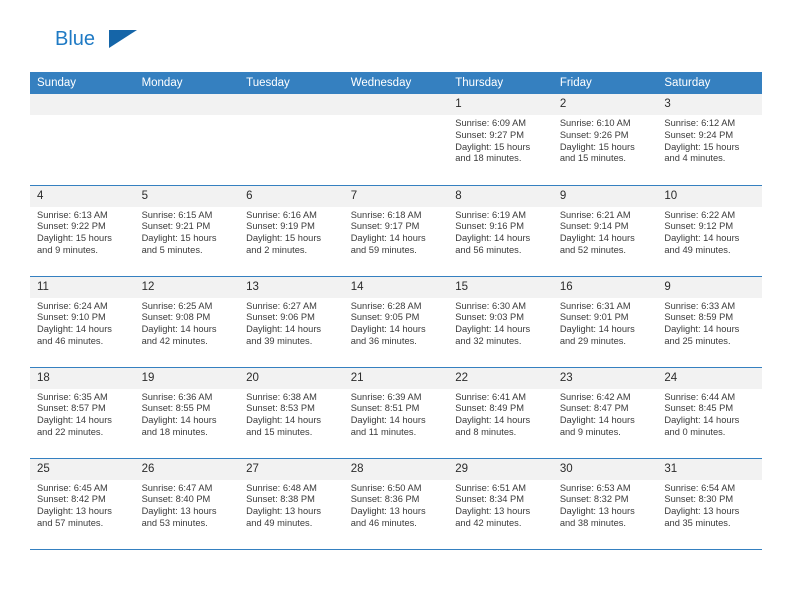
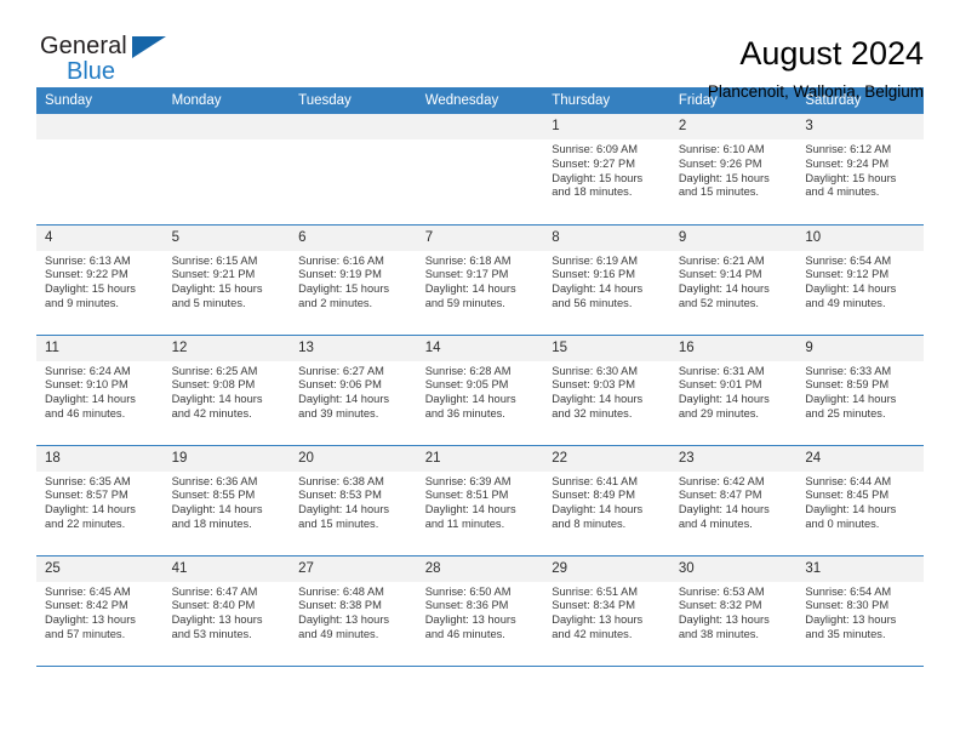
+ General
  Blue
+ August 2024
+ Plancenoit, Wallonia, Belgium
  Sunday	Monday	Tuesday	Wednesday	Thursday	Friday	Saturday
  				1Sunrise: 6:09 AMSunset: 9:27 PMDaylight: 15 hoursand 18 minutes.	2Sunrise: 6:10 AMSunset: 9:26 PMDaylight: 15 hoursand 15 minutes.	3Sunrise: 6:12 AMSunset: 9:24 PMDaylight: 15 hoursand 4 minutes.
- 4Sunrise: 6:13 AMSunset: 9:22 PMDaylight: 15 hoursand 9 minutes.	5Sunrise: 6:15 AMSunset: 9:21 PMDaylight: 15 hoursand 5 minutes.	6Sunrise: 6:16 AMSunset: 9:19 PMDaylight: 15 hoursand 2 minutes.	7Sunrise: 6:18 AMSunset: 9:17 PMDaylight: 14 hoursand 59 minutes.	8Sunrise: 6:19 AMSunset: 9:16 PMDaylight: 14 hoursand 56 minutes.	9Sunrise: 6:21 AMSunset: 9:14 PMDaylight: 14 hoursand 52 minutes.	10Sunrise: 6:22 AMSunset: 9:12 PMDaylight: 14 hoursand 49 minutes.
+ 4Sunrise: 6:13 AMSunset: 9:22 PMDaylight: 15 hoursand 9 minutes.	5Sunrise: 6:15 AMSunset: 9:21 PMDaylight: 15 hoursand 5 minutes.	6Sunrise: 6:16 AMSunset: 9:19 PMDaylight: 15 hoursand 2 minutes.	7Sunrise: 6:18 AMSunset: 9:17 PMDaylight: 14 hoursand 59 minutes.	8Sunrise: 6:19 AMSunset: 9:16 PMDaylight: 14 hoursand 56 minutes.	9Sunrise: 6:21 AMSunset: 9:14 PMDaylight: 14 hoursand 52 minutes.	10Sunrise: 6:54 AMSunset: 9:12 PMDaylight: 14 hoursand 49 minutes.
  11Sunrise: 6:24 AMSunset: 9:10 PMDaylight: 14 hoursand 46 minutes.	12Sunrise: 6:25 AMSunset: 9:08 PMDaylight: 14 hoursand 42 minutes.	13Sunrise: 6:27 AMSunset: 9:06 PMDaylight: 14 hoursand 39 minutes.	14Sunrise: 6:28 AMSunset: 9:05 PMDaylight: 14 hoursand 36 minutes.	15Sunrise: 6:30 AMSunset: 9:03 PMDaylight: 14 hoursand 32 minutes.	16Sunrise: 6:31 AMSunset: 9:01 PMDaylight: 14 hoursand 29 minutes.	9Sunrise: 6:33 AMSunset: 8:59 PMDaylight: 14 hoursand 25 minutes.
- 18Sunrise: 6:35 AMSunset: 8:57 PMDaylight: 14 hoursand 22 minutes.	19Sunrise: 6:36 AMSunset: 8:55 PMDaylight: 14 hoursand 18 minutes.	20Sunrise: 6:38 AMSunset: 8:53 PMDaylight: 14 hoursand 15 minutes.	21Sunrise: 6:39 AMSunset: 8:51 PMDaylight: 14 hoursand 11 minutes.	22Sunrise: 6:41 AMSunset: 8:49 PMDaylight: 14 hoursand 8 minutes.	23Sunrise: 6:42 AMSunset: 8:47 PMDaylight: 14 hoursand 9 minutes.	24Sunrise: 6:44 AMSunset: 8:45 PMDaylight: 14 hoursand 0 minutes.
+ 18Sunrise: 6:35 AMSunset: 8:57 PMDaylight: 14 hoursand 22 minutes.	19Sunrise: 6:36 AMSunset: 8:55 PMDaylight: 14 hoursand 18 minutes.	20Sunrise: 6:38 AMSunset: 8:53 PMDaylight: 14 hoursand 15 minutes.	21Sunrise: 6:39 AMSunset: 8:51 PMDaylight: 14 hoursand 11 minutes.	22Sunrise: 6:41 AMSunset: 8:49 PMDaylight: 14 hoursand 8 minutes.	23Sunrise: 6:42 AMSunset: 8:47 PMDaylight: 14 hoursand 4 minutes.	24Sunrise: 6:44 AMSunset: 8:45 PMDaylight: 14 hoursand 0 minutes.
- 25Sunrise: 6:45 AMSunset: 8:42 PMDaylight: 13 hoursand 57 minutes.	26Sunrise: 6:47 AMSunset: 8:40 PMDaylight: 13 hoursand 53 minutes.	27Sunrise: 6:48 AMSunset: 8:38 PMDaylight: 13 hoursand 49 minutes.	28Sunrise: 6:50 AMSunset: 8:36 PMDaylight: 13 hoursand 46 minutes.	29Sunrise: 6:51 AMSunset: 8:34 PMDaylight: 13 hoursand 42 minutes.	30Sunrise: 6:53 AMSunset: 8:32 PMDaylight: 13 hoursand 38 minutes.	31Sunrise: 6:54 AMSunset: 8:30 PMDaylight: 13 hoursand 35 minutes.
+ 25Sunrise: 6:45 AMSunset: 8:42 PMDaylight: 13 hoursand 57 minutes.	41Sunrise: 6:47 AMSunset: 8:40 PMDaylight: 13 hoursand 53 minutes.	27Sunrise: 6:48 AMSunset: 8:38 PMDaylight: 13 hoursand 49 minutes.	28Sunrise: 6:50 AMSunset: 8:36 PMDaylight: 13 hoursand 46 minutes.	29Sunrise: 6:51 AMSunset: 8:34 PMDaylight: 13 hoursand 42 minutes.	30Sunrise: 6:53 AMSunset: 8:32 PMDaylight: 13 hoursand 38 minutes.	31Sunrise: 6:54 AMSunset: 8:30 PMDaylight: 13 hoursand 35 minutes.
